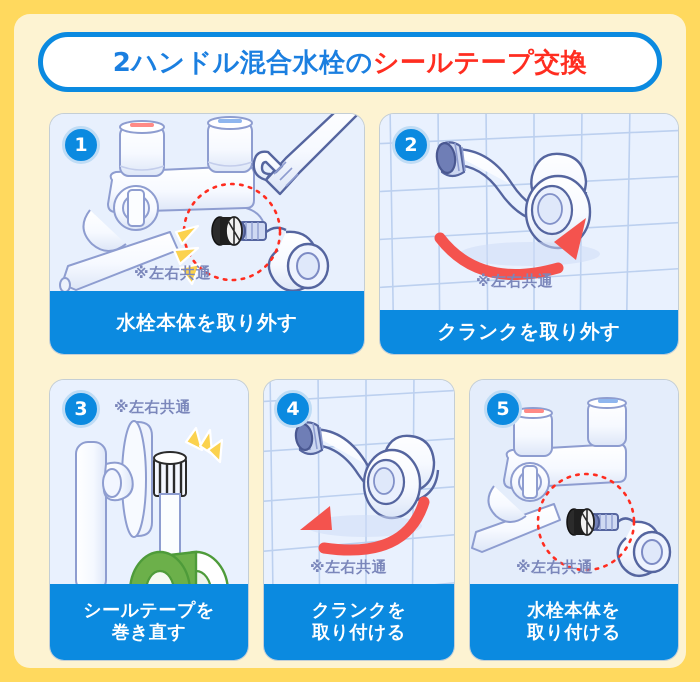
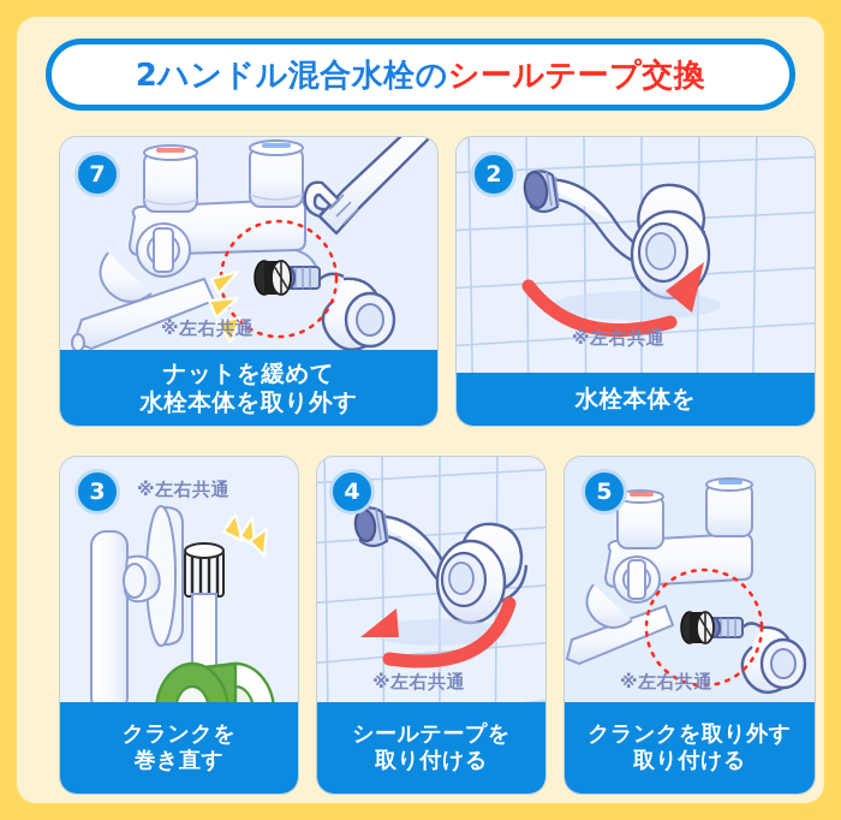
  2ハンドル混合水栓のシールテープ交換
- 1
+ 7
  ※左右共通
+ ナットを緩めて
  水栓本体を取り外す
  2
  ※左右共通
- クランクを取り外す
+ 水栓本体を
  3
  ※左右共通
- シールテープを
+ クランクを
  巻き直す
  4
  ※左右共通
- クランクを
+ シールテープを
  取り付ける
  5
  ※左右共通
- 水栓本体を
+ クランクを取り外す
  取り付ける
